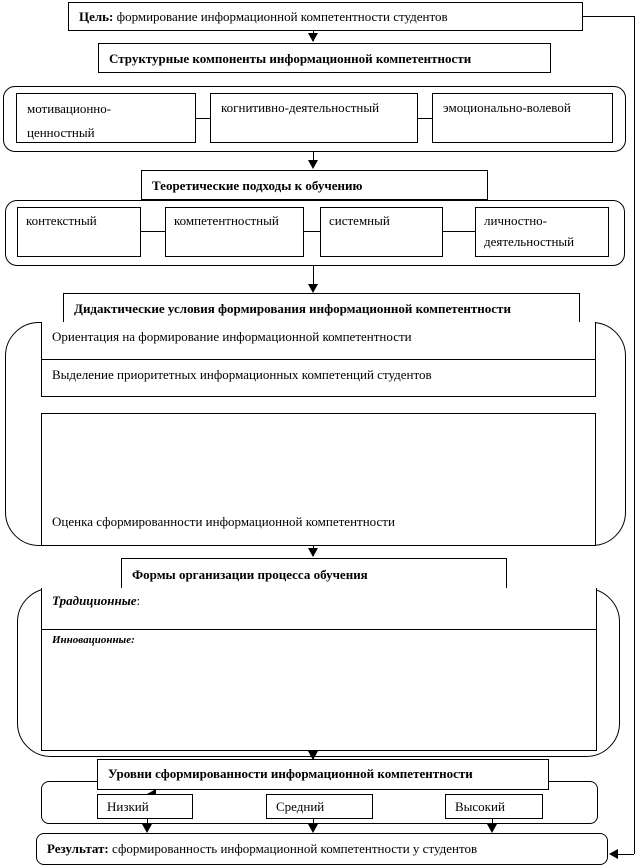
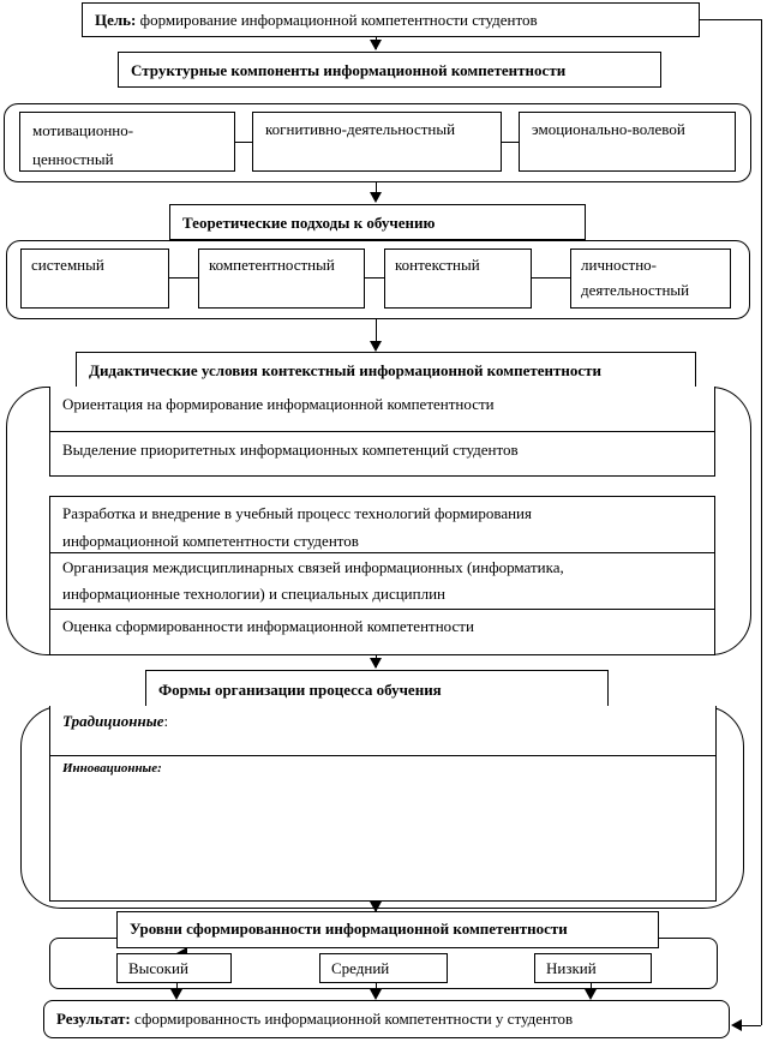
  Цель: формирование информационной компетентности студентов
  Структурные компоненты информационной компетентности
  мотивационно-ценностный
  когнитивно-деятельностный
  эмоционально-волевой
  Теоретические подходы к обучению
- контекстный
+ системный
  компетентностный
- системный
+ контекстный
  личностно-деятельностный
- Дидактические условия формирования информационной компетентности
+ Дидактические условия контекстный информационной компетентности
  Ориентация на формирование информационной компетентности
  Выделение приоритетных информационных компетенций студентов
+ Разработка и внедрение в учебный процесс технологий формирования информационной компетентности студентов
+ Организация междисциплинарных связей информационных (информатика, информационные технологии) и специальных дисциплин
  Оценка сформированности информационной компетентности
  Формы организации процесса обучения
  Традиционные:
  Инновационные:
  Уровни сформированности информационной компетентности
- Низкий
+ Высокий
  Средний
- Высокий
+ Низкий
  Результат: сформированность информационной компетентности у студентов
